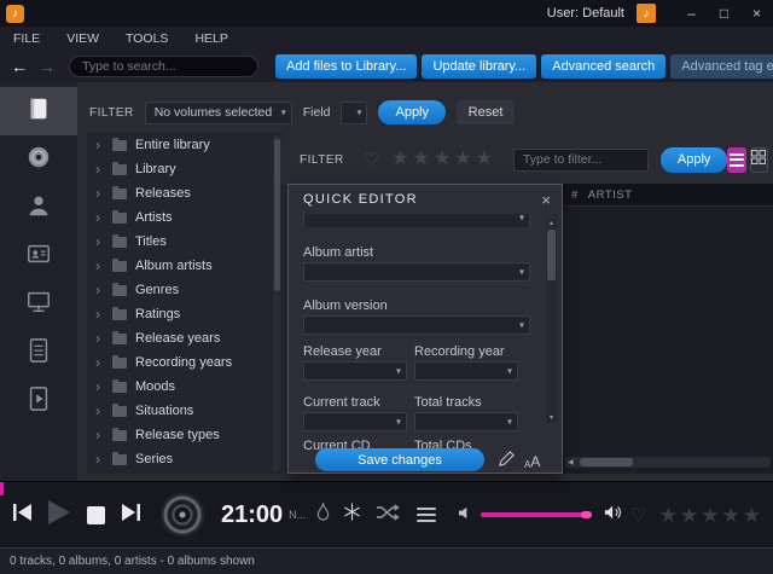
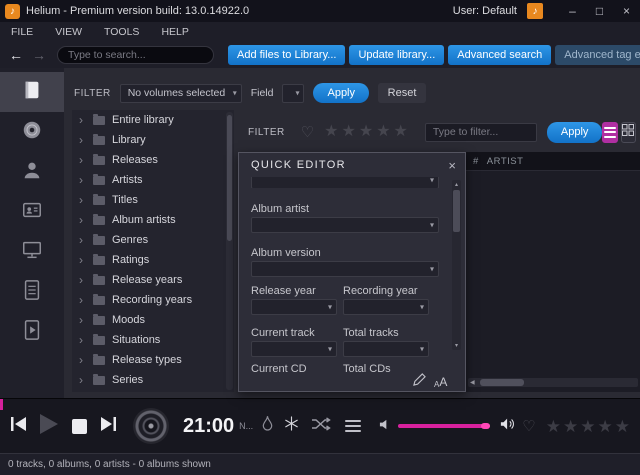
  ♪
+ Helium - Premium version build: 13.0.14922.0
  User: Default
  ♪
  –
  □
  ×
  FILE
  VIEW
  TOOLS
  HELP
  ←
  →
  Type to search...
  Add files to Library...
  Update library...
  Advanced search
  Advanced tag e
  FILTER
  No volumes selected
  ▾
  Field
  ▾
  Apply
  Reset
  ›
  Entire library
  ›
  Library
  ›
  Releases
  ›
  Artists
  ›
  Titles
  ›
  Album artists
  ›
  Genres
  ›
  Ratings
  ›
  Release years
  ›
  Recording years
  ›
  Moods
  ›
  Situations
  ›
  Release types
  ›
  Series
  FILTER
  ♡
  ★★★★★
  Type to filter...
  Apply
  QUICK EDITOR
  ×
  ▾
  Album artist
  ▾
  Album version
  ▾
  Release year
  Recording year
  ▾
  ▾
  Current track
  Total tracks
  ▾
  ▾
  Current CD
  Total CDs
- Save changes
  A
  A
  #
  ARTIST
  21:00
  N...
  ♡
  ★★★★★
  0 tracks, 0 albums, 0 artists - 0 albums shown
